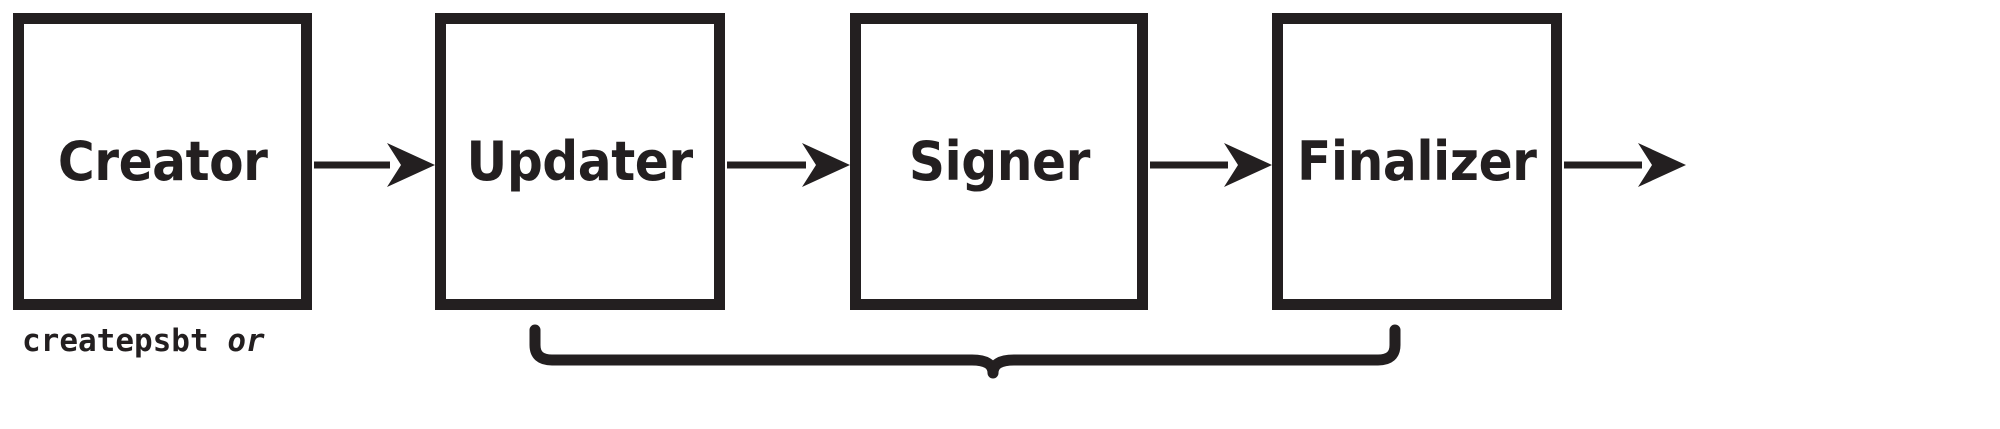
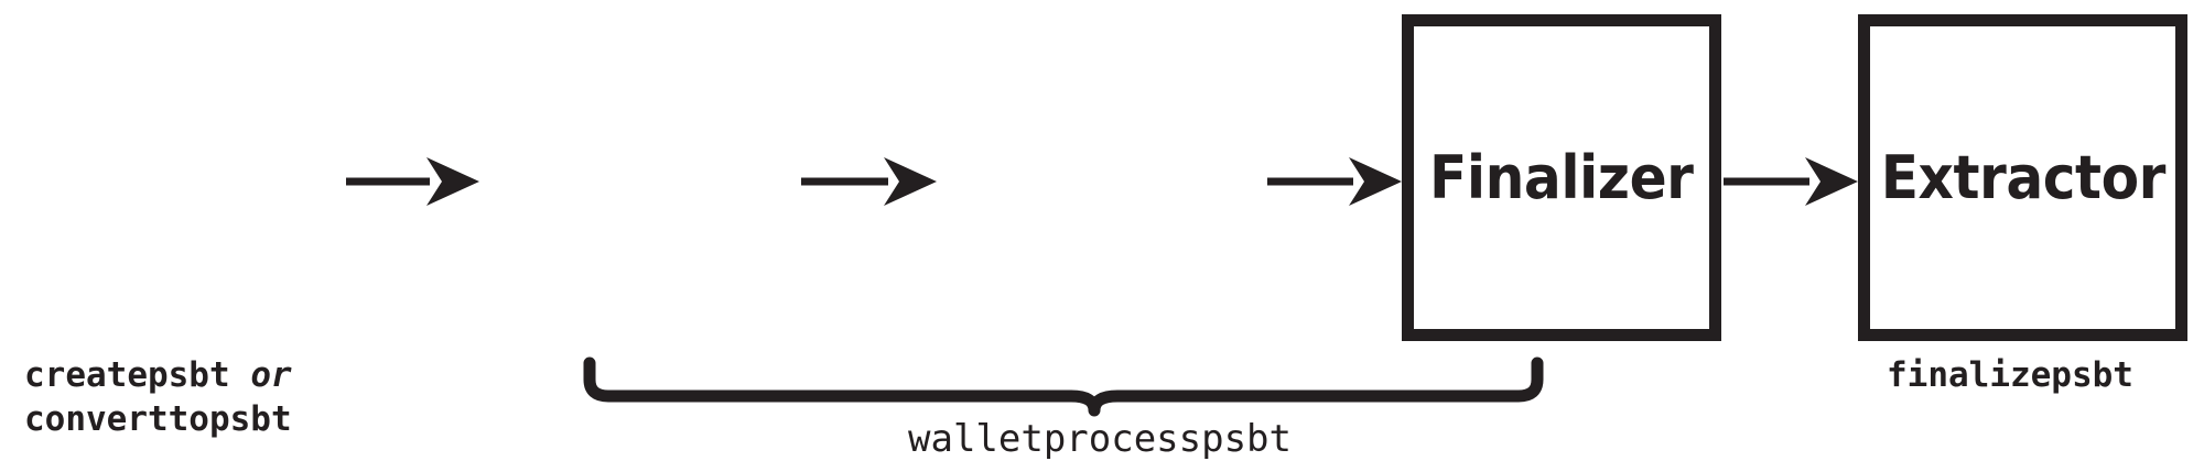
- Creator
- Updater
- Signer
  Finalizer
+ Extractor
  createpsbt or
+ converttopsbt
+ finalizepsbt
+ walletprocesspsbt
